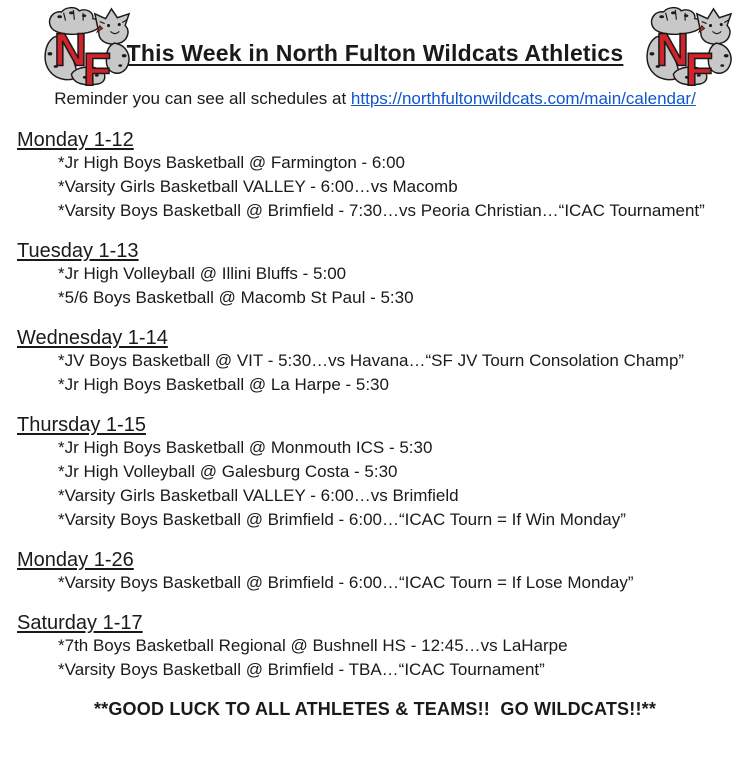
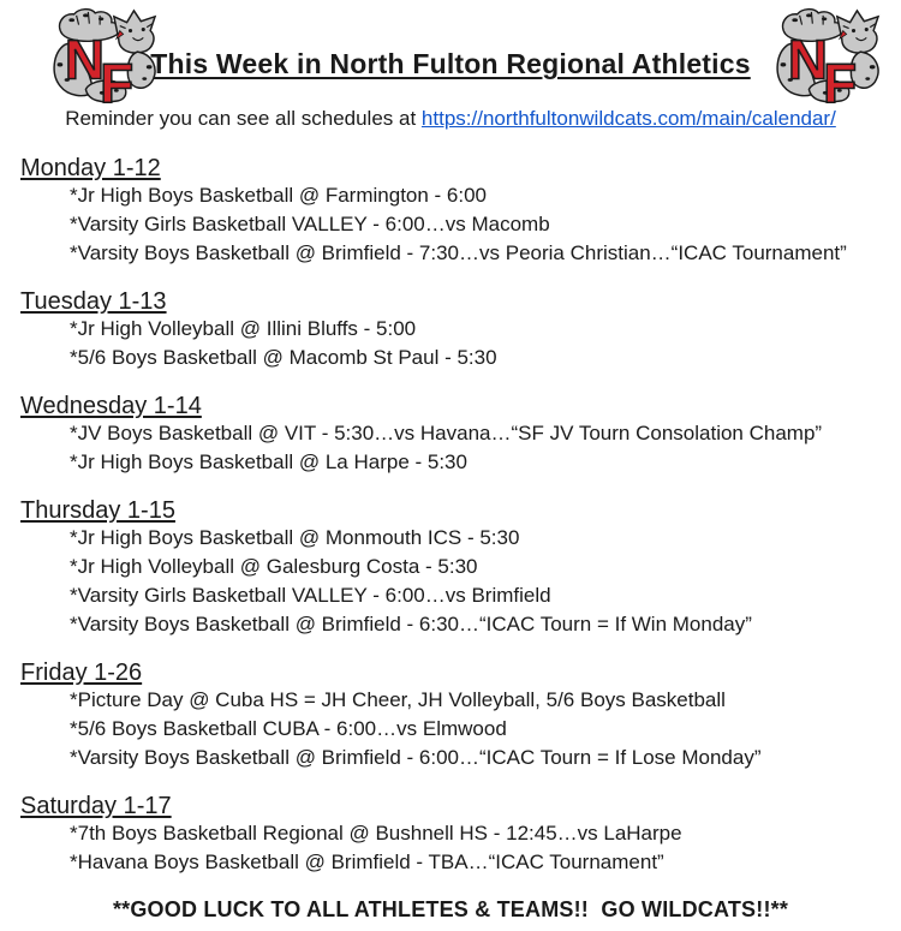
  N
  F
  N
  F
- This Week in North Fulton Wildcats Athletics
+ This Week in North Fulton Regional Athletics
  Reminder you can see all schedules at https://northfultonwildcats.com/main/calendar/
  Monday 1-12
  *Jr High Boys Basketball @ Farmington - 6:00
  *Varsity Girls Basketball VALLEY - 6:00…vs Macomb
  *Varsity Boys Basketball @ Brimfield - 7:30…vs Peoria Christian…“ICAC Tournament”
  Tuesday 1-13
  *Jr High Volleyball @ Illini Bluffs - 5:00
  *5/6 Boys Basketball @ Macomb St Paul - 5:30
  Wednesday 1-14
  *JV Boys Basketball @ VIT - 5:30…vs Havana…“SF JV Tourn Consolation Champ”
  *Jr High Boys Basketball @ La Harpe - 5:30
  Thursday 1-15
  *Jr High Boys Basketball @ Monmouth ICS - 5:30
  *Jr High Volleyball @ Galesburg Costa - 5:30
  *Varsity Girls Basketball VALLEY - 6:00…vs Brimfield
- *Varsity Boys Basketball @ Brimfield - 6:00…“ICAC Tourn = If Win Monday”
+ *Varsity Boys Basketball @ Brimfield - 6:30…“ICAC Tourn = If Win Monday”
- Monday 1-26
+ Friday 1-26
+ *Picture Day @ Cuba HS = JH Cheer, JH Volleyball, 5/6 Boys Basketball
+ *5/6 Boys Basketball CUBA - 6:00…vs Elmwood
  *Varsity Boys Basketball @ Brimfield - 6:00…“ICAC Tourn = If Lose Monday”
  Saturday 1-17
  *7th Boys Basketball Regional @ Bushnell HS - 12:45…vs LaHarpe
- *Varsity Boys Basketball @ Brimfield - TBA…“ICAC Tournament”
+ *Havana Boys Basketball @ Brimfield - TBA…“ICAC Tournament”
  **GOOD LUCK TO ALL ATHLETES & TEAMS!! GO WILDCATS!!**
